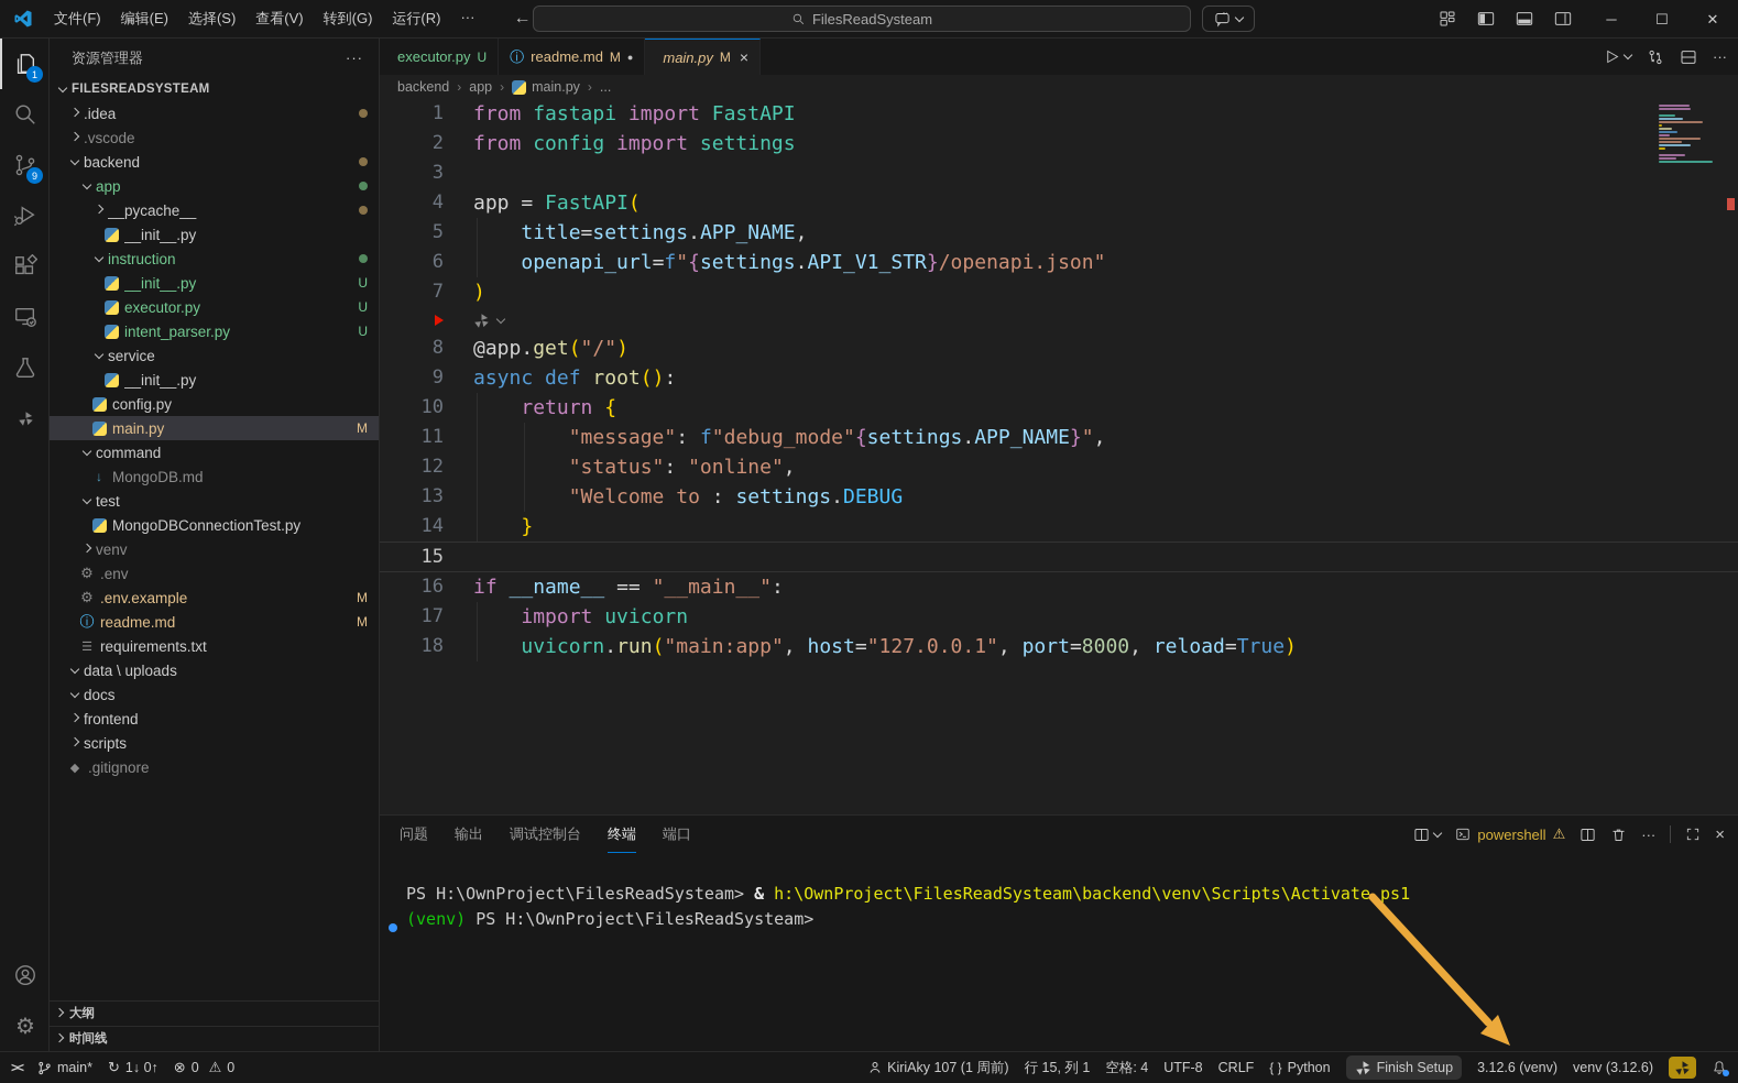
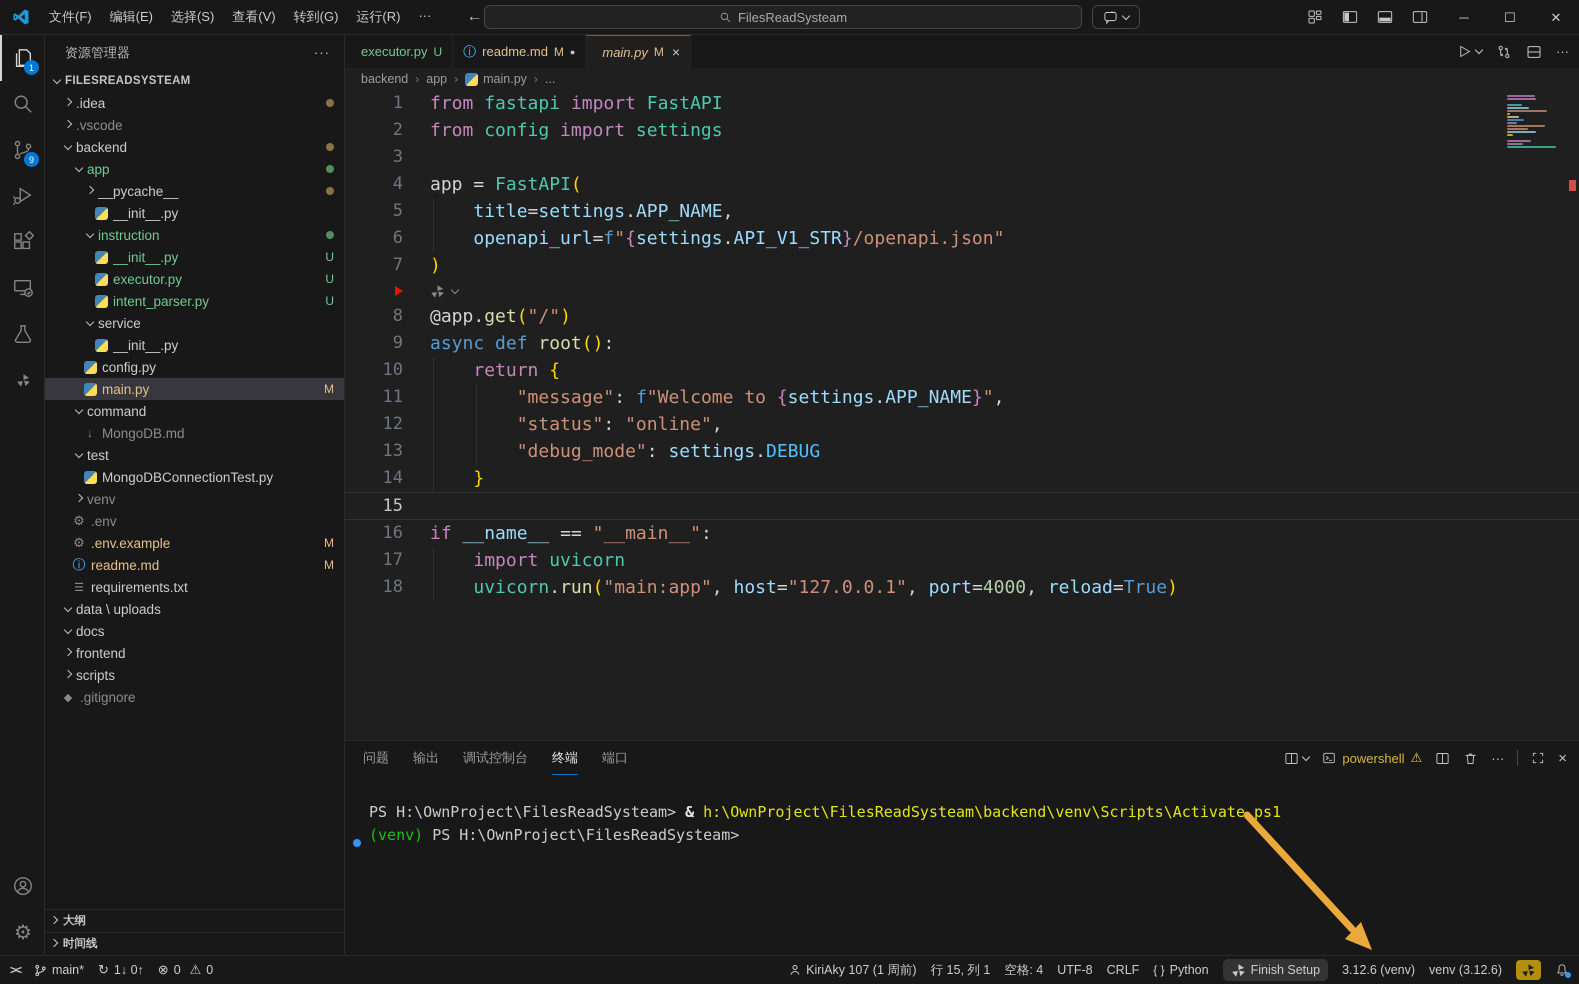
  文件(F)
  编辑(E)
  选择(S)
  查看(V)
  转到(G)
  运行(R)
  ···
  ←
  FilesReadSysteam
  ─
  ☐
  ✕
  1
  9
  ⚙
  资源管理器
  ···
  FILESREADSYSTEAM
  .idea
  .vscode
  backend
  app
  __pycache__
  __init__.py
  instruction
  __init__.py
  U
  executor.py
  U
  intent_parser.py
  U
  service
  __init__.py
  config.py
  main.py
  M
  command
  ↓
  MongoDB.md
  test
  MongoDBConnectionTest.py
  venv
  ⚙
  .env
  ⚙
  .env.example
  M
  ⓘ
  readme.md
  M
  ☰
  requirements.txt
  data \ uploads
  docs
  frontend
  scripts
  ◆
  .gitignore
  大纲
  时间线
  executor.py
  U
  ⓘ
  readme.md
  M
  ●
  main.py
  M
  ×
  ···
  backend
  ›
  app
  ›
  main.py
  ›
  ...
  1
  from fastapi import FastAPI
  2
  from config import settings
  3
  4
  app = FastAPI(
  5
  title=settings.APP_NAME,
  6
  openapi_url=f"{settings.API_V1_STR}/openapi.json"
  7
  )
  8
  @app.get("/")
  9
  async def root():
  10
  return {
  11
- "message": f"debug_mode"{settings.APP_NAME}",
+ "message": f"Welcome to {settings.APP_NAME}",
  12
  "status": "online",
  13
- "Welcome to : settings.DEBUG
+ "debug_mode": settings.DEBUG
  14
  }
  15
  16
  if __name__ == "__main__":
  17
  import uvicorn
  18
- uvicorn.run("main:app", host="127.0.0.1", port=8000, reload=True)
+ uvicorn.run("main:app", host="127.0.0.1", port=4000, reload=True)
  问题
  输出
  调试控制台
  终端
  端口
  powershell
  ⚠
  ···
  ×
  PS H:\OwnProject\FilesReadSysteam> & h:\OwnProject\FilesReadSysteam\backend\venv\Scripts\Activate.ps1
  (venv) PS H:\OwnProject\FilesReadSysteam>
  ><
  main*
  ↻
  1↓ 0↑
  ⊗
  0
  ⚠
  0
  KiriAky 107 (1 周前)
  行 15, 列 1
  空格: 4
  UTF-8
  CRLF
  { }
  Python
  Finish Setup
  3.12.6 (venv)
  venv (3.12.6)
